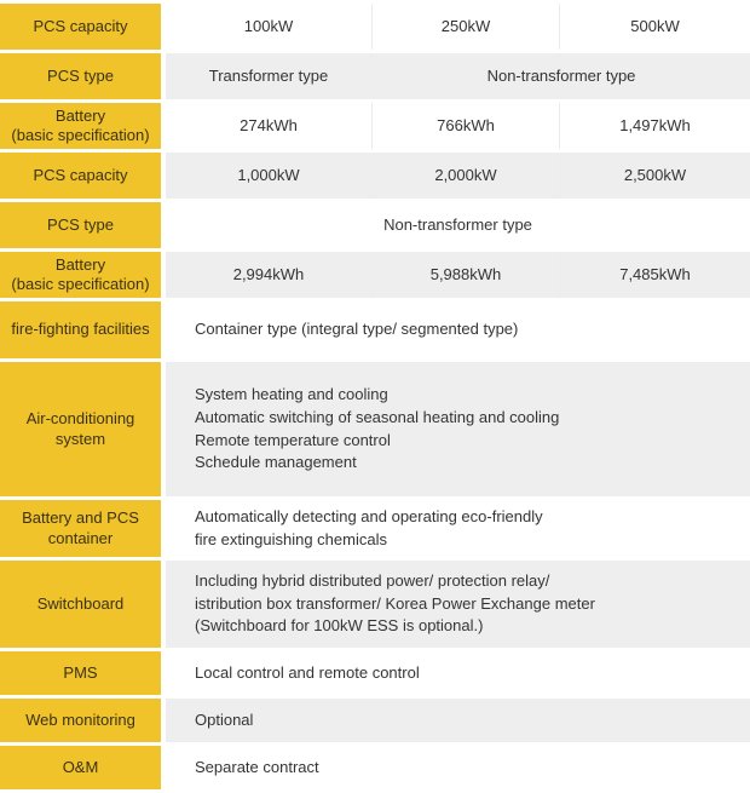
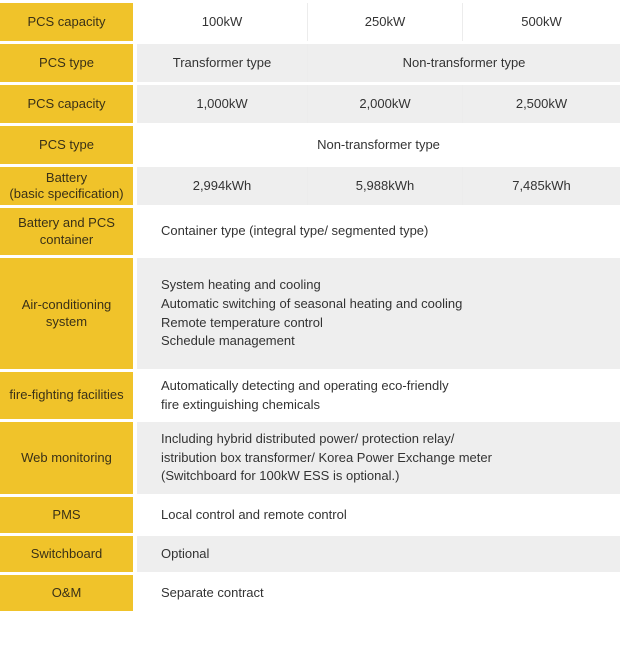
  PCS capacity	100kW	250kW	500kW
  PCS type	Transformer type	Non-transformer type
- Battery (basic specification)	274kWh	766kWh	1,497kWh
  PCS capacity	1,000kW	2,000kW	2,500kW
  PCS type	Non-transformer type
  Battery (basic specification)	2,994kWh	5,988kWh	7,485kWh
- fire-fighting facilities	Container type (integral type/ segmented type)
+ Battery and PCS container	Container type (integral type/ segmented type)
  Air-conditioning system	System heating and cooling Automatic switching of seasonal heating and cooling Remote temperature control Schedule management
- Battery and PCS container	Automatically detecting and operating eco-friendly fire extinguishing chemicals
+ fire-fighting facilities	Automatically detecting and operating eco-friendly fire extinguishing chemicals
- Switchboard	Including hybrid distributed power/ protection relay/ istribution box transformer/ Korea Power Exchange meter (Switchboard for 100kW ESS is optional.)
+ Web monitoring	Including hybrid distributed power/ protection relay/ istribution box transformer/ Korea Power Exchange meter (Switchboard for 100kW ESS is optional.)
  PMS	Local control and remote control
- Web monitoring	Optional
+ Switchboard	Optional
  O&M	Separate contract
